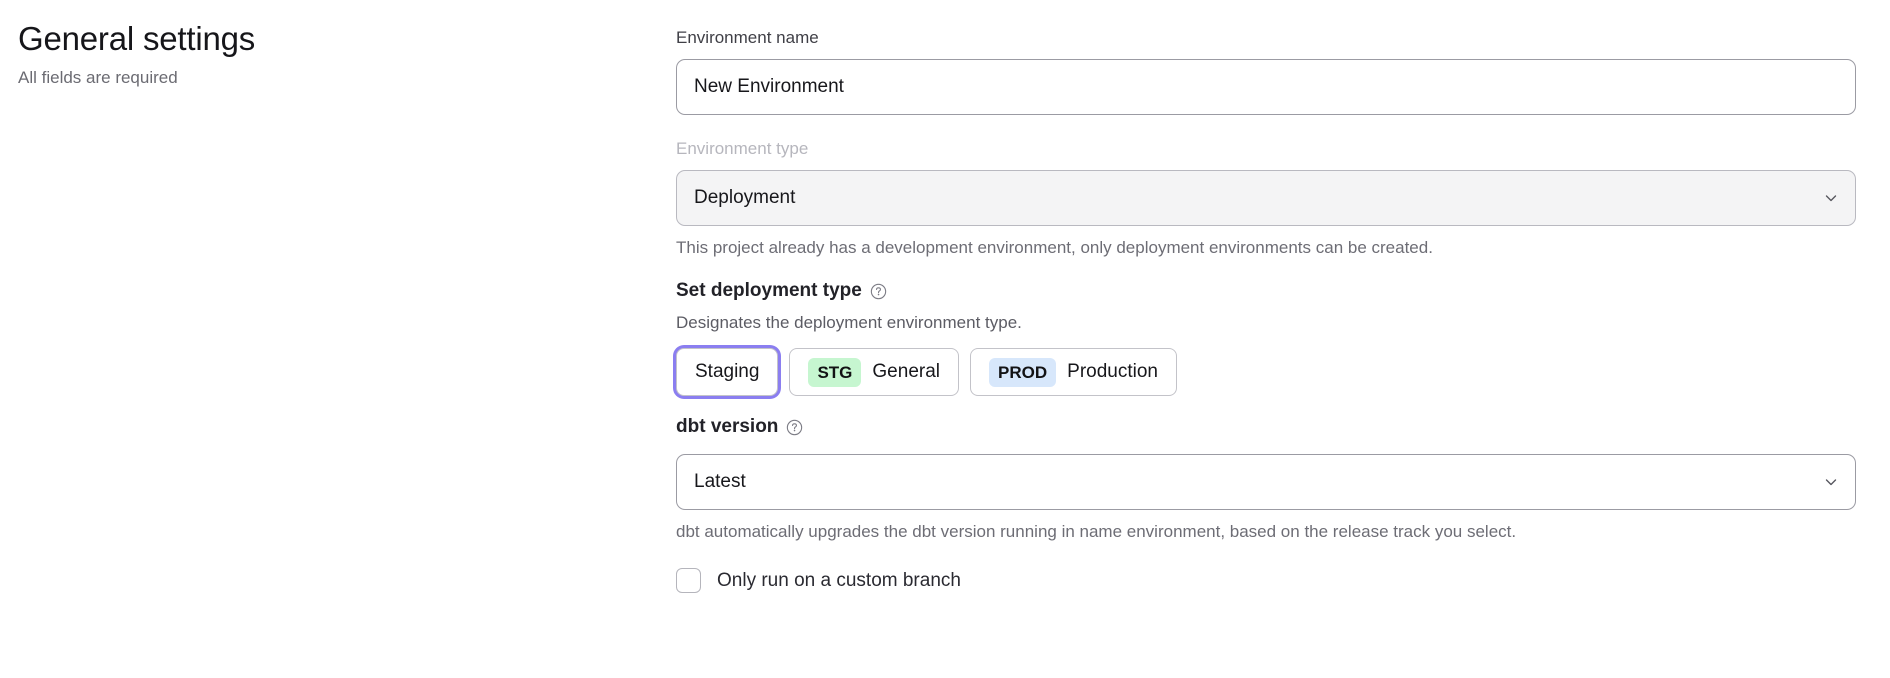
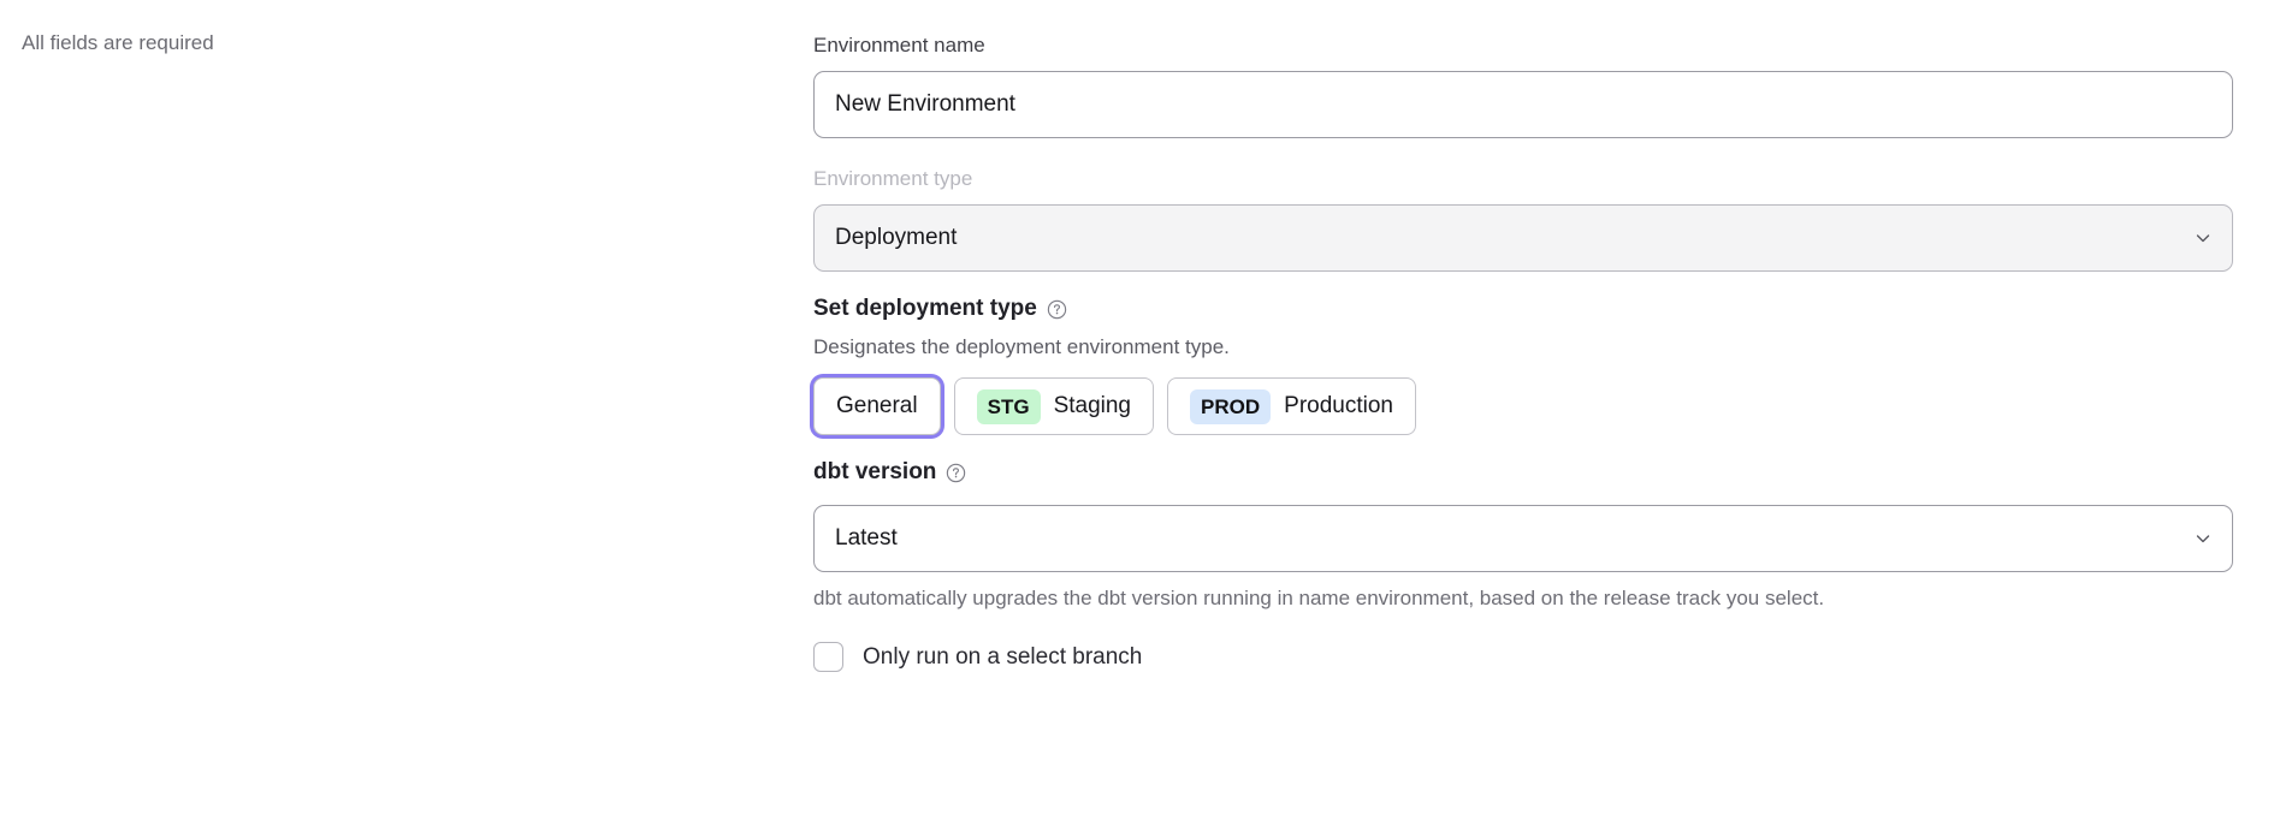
- General settings
  All fields are required
  Environment name
  New Environment
  Environment type
  Deployment
- This project already has a development environment, only deployment environments can be created.
  Set deployment type
  Designates the deployment environment type.
- Staging
+ General
  STG
- General
+ Staging
  PROD
  Production
  dbt version
  Latest
  dbt automatically upgrades the dbt version running in name environment, based on the release track you select.
- Only run on a custom branch
+ Only run on a select branch
